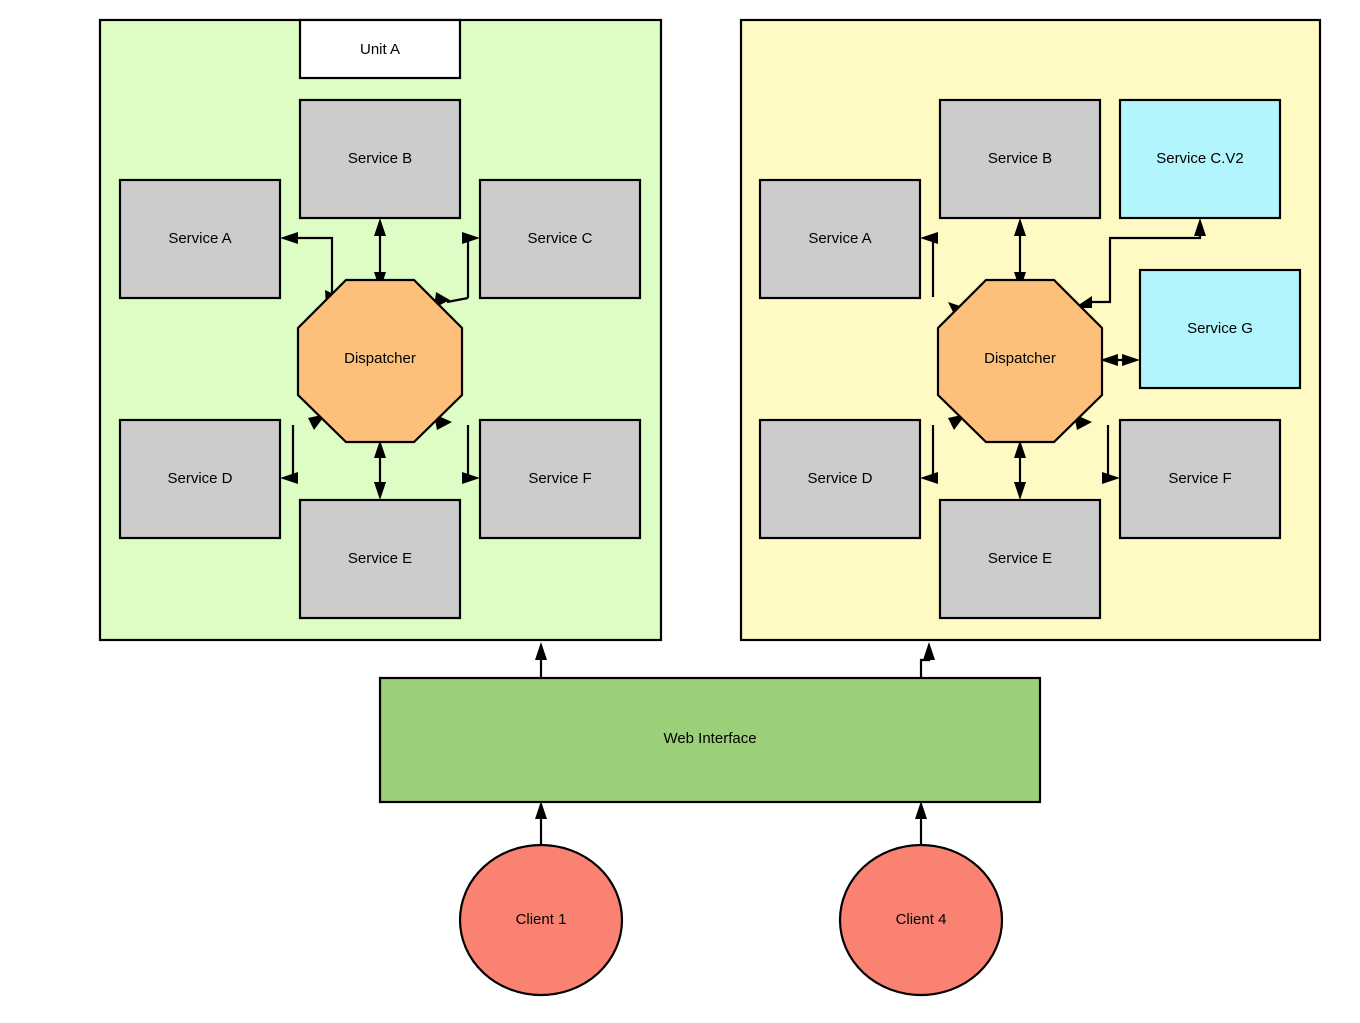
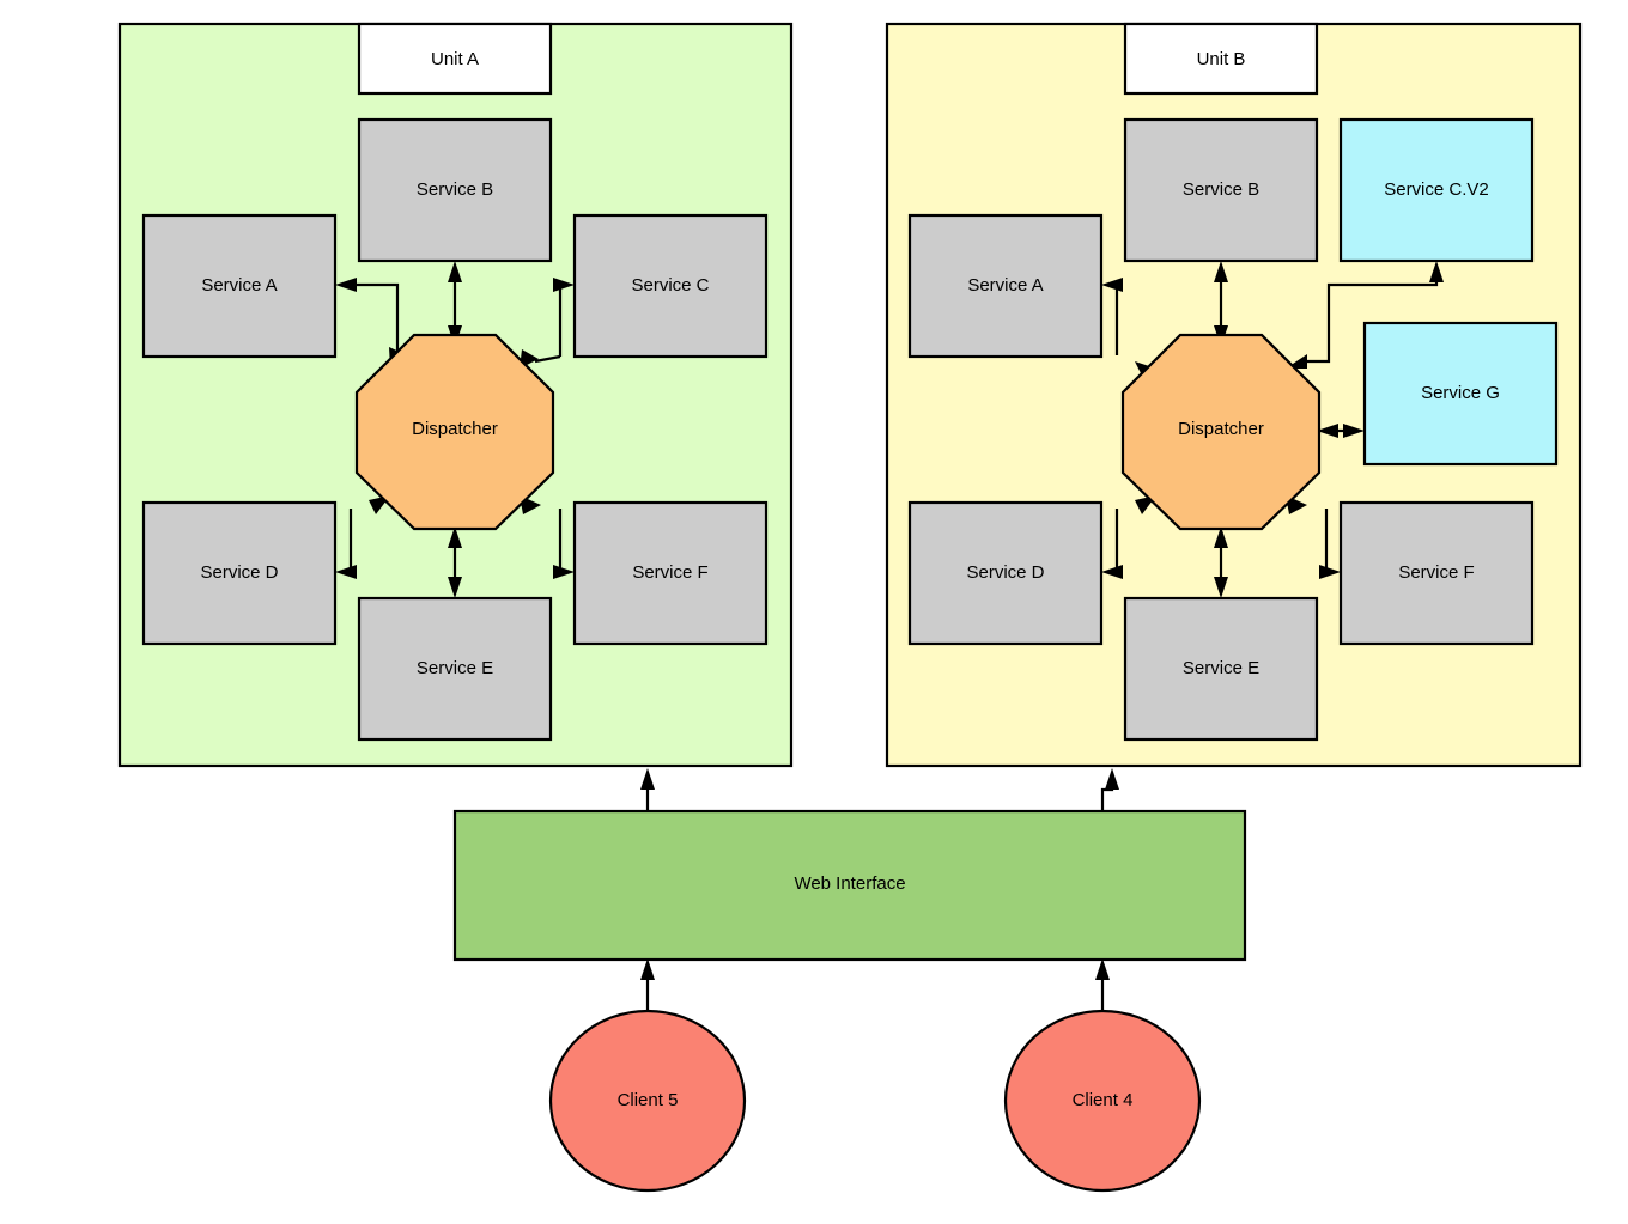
  Unit A
  Service A
  Service B
  Service C
  Dispatcher
  Service D
  Service E
  Service F
+ Unit B
  Service A
  Service B
  Service C.V2
  Service G
  Dispatcher
  Service D
  Service E
  Service F
  Web Interface
- Client 1
+ Client 5
  Client 4
